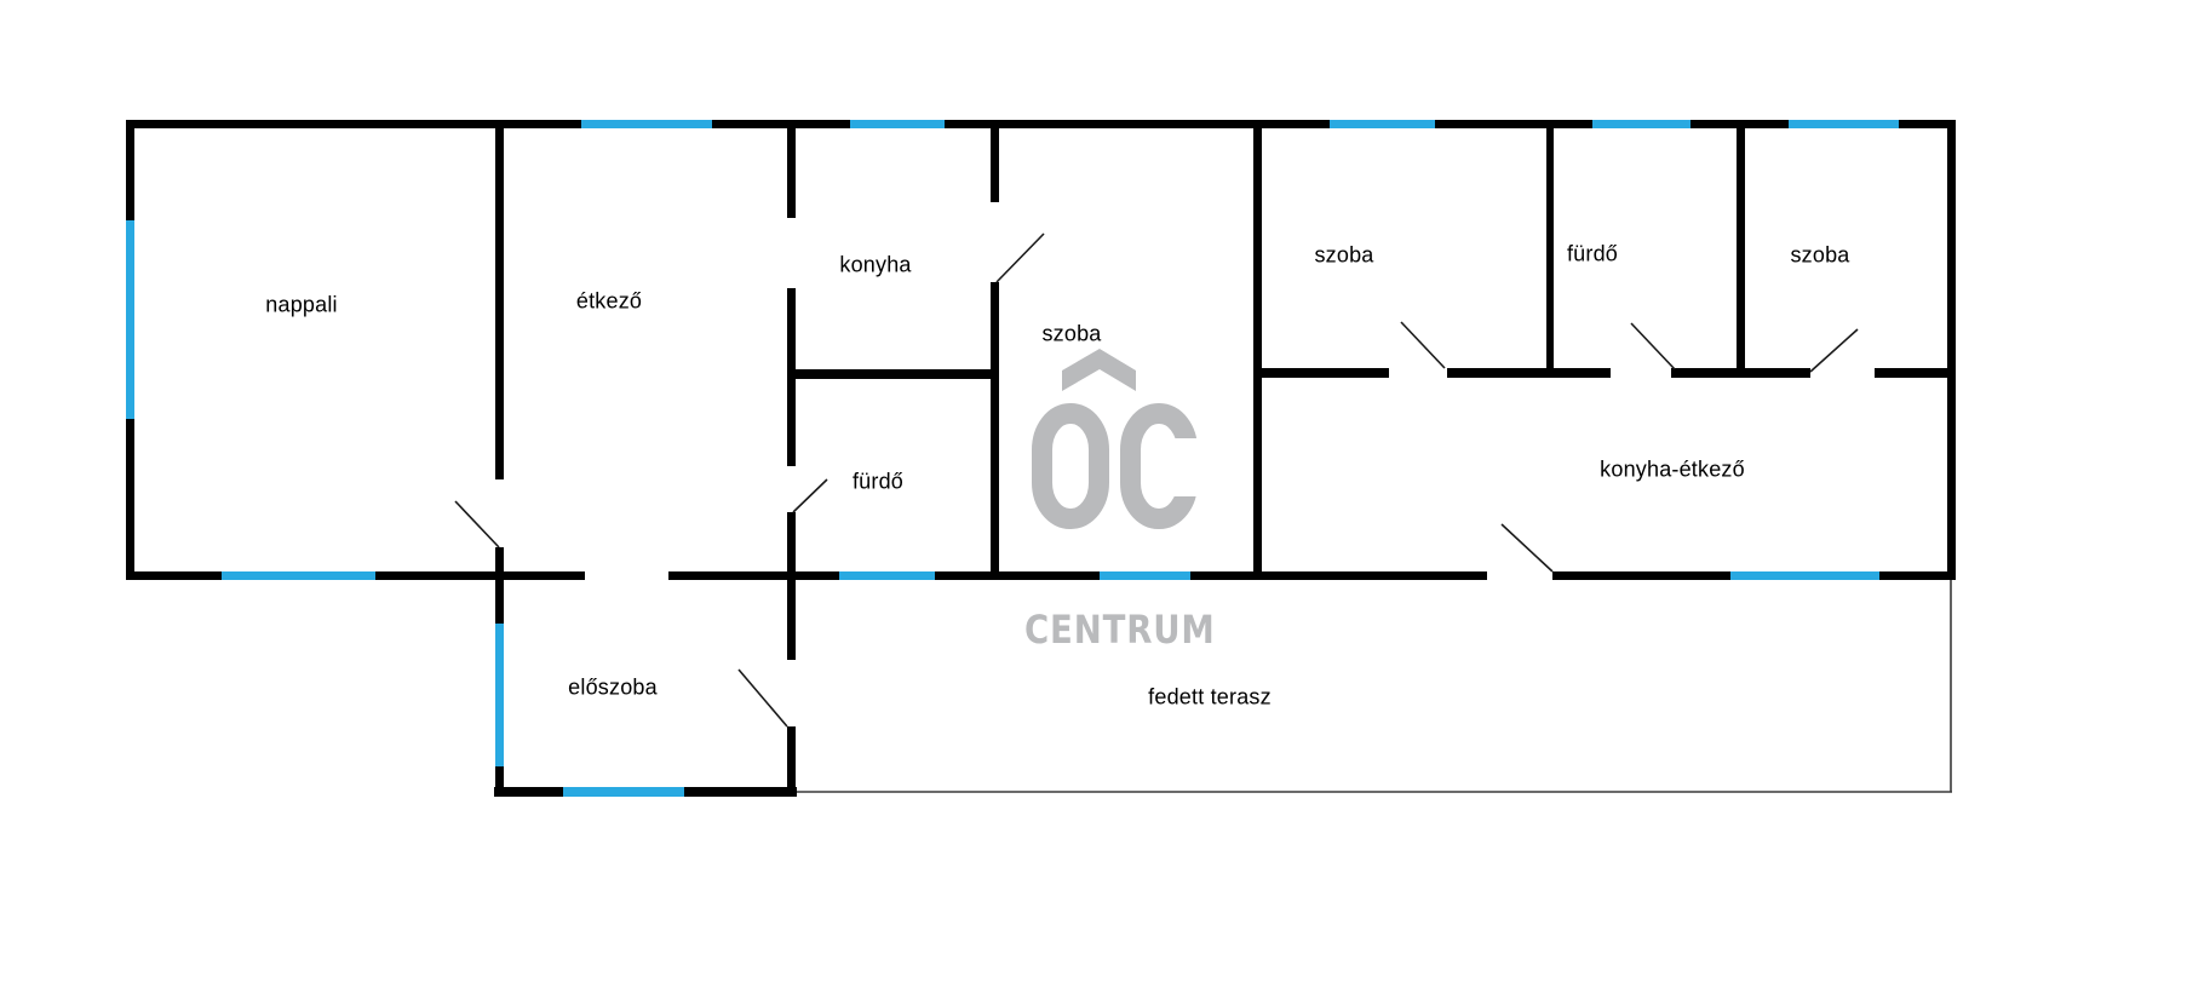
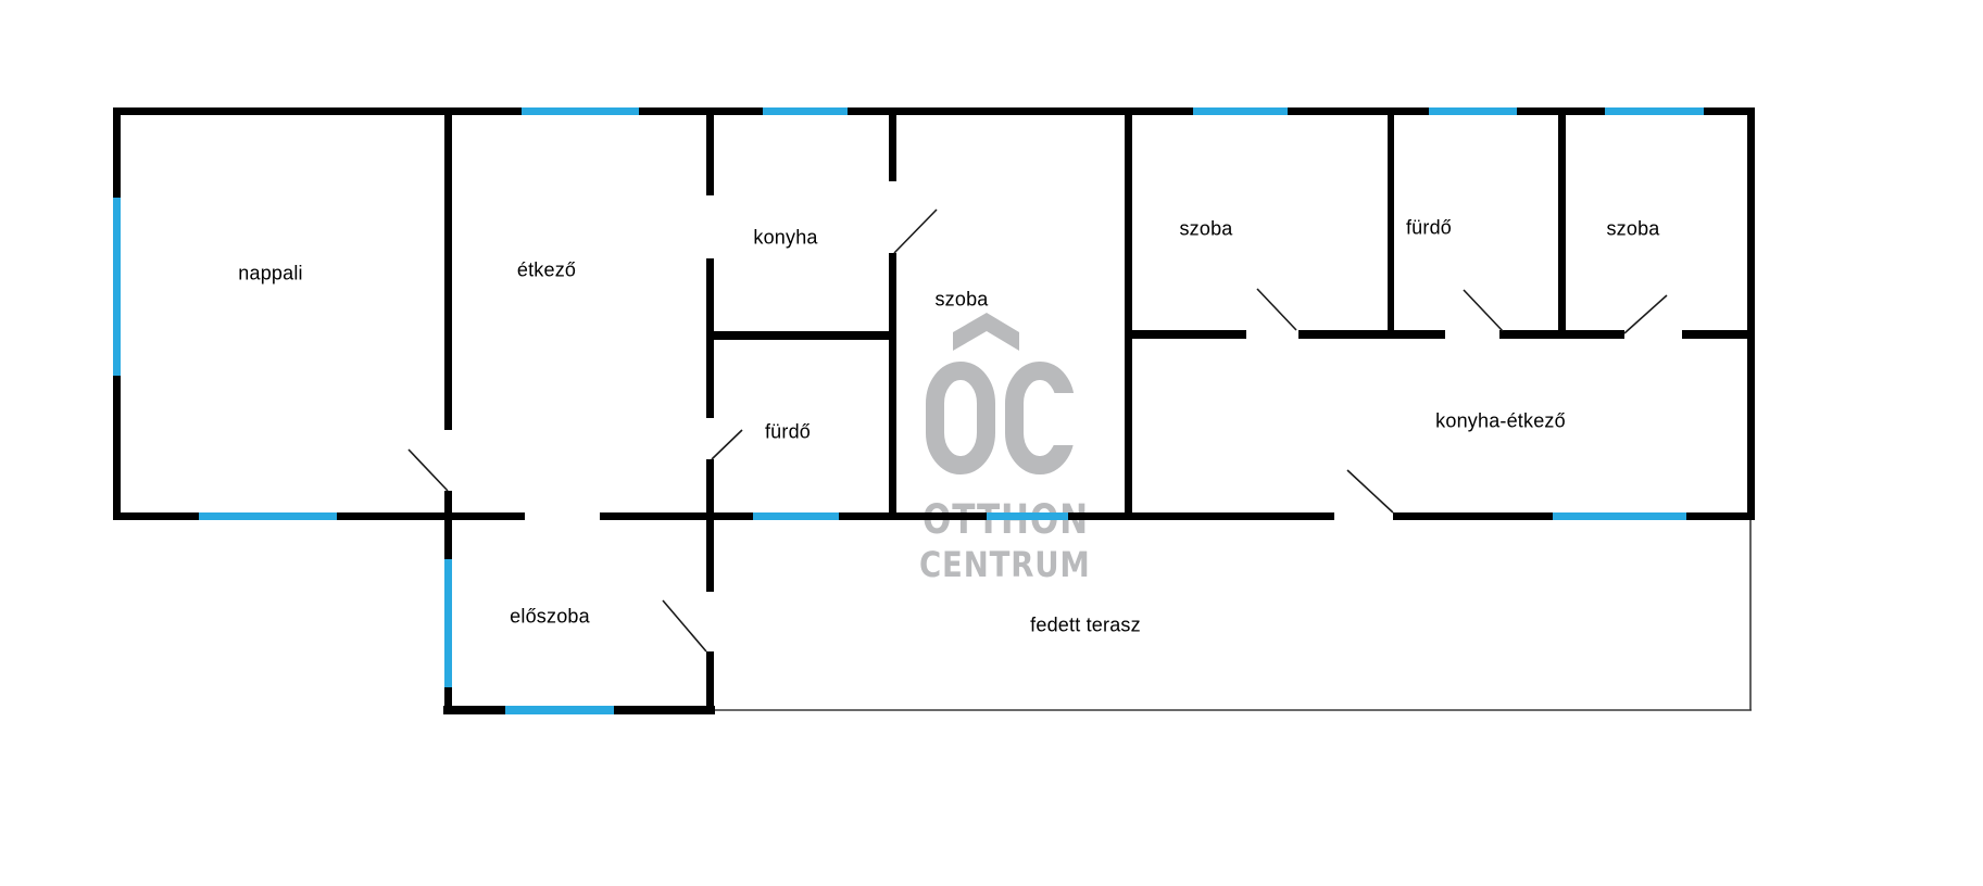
+ OTTHON
  CENTRUM
  nappali
  étkező
  konyha
  szoba
  fürdő
  szoba
  fürdő
  szoba
  konyha-étkező
  előszoba
  fedett terasz
